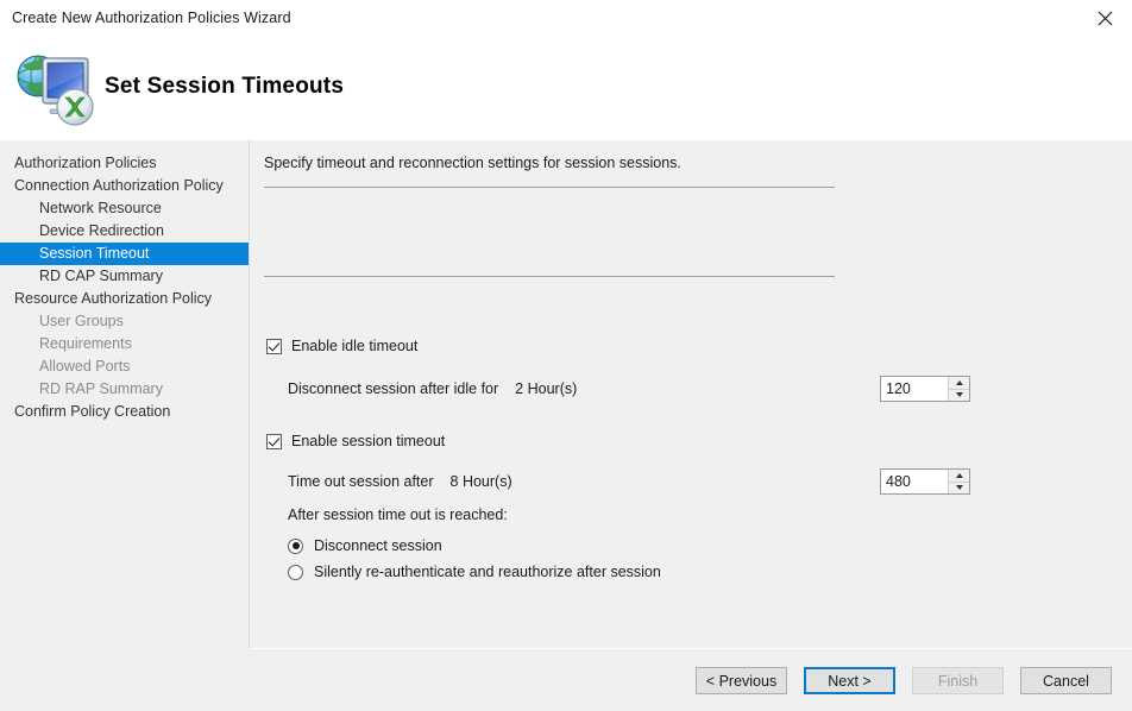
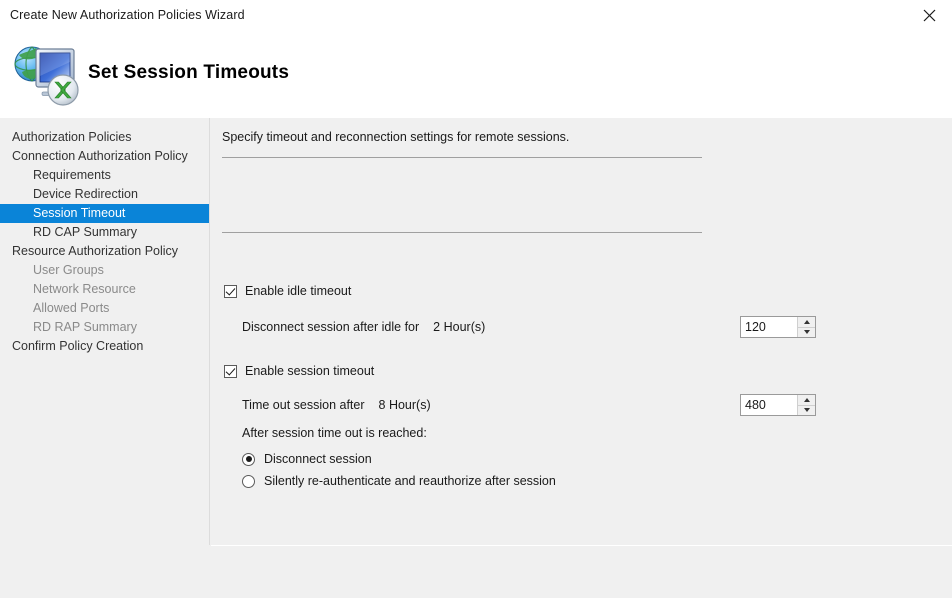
  Create New Authorization Policies Wizard
  Set Session Timeouts
  Authorization Policies
  Connection Authorization Policy
- Network Resource
+ Requirements
  Device Redirection
  Session Timeout
  RD CAP Summary
  Resource Authorization Policy
  User Groups
- Requirements
+ Network Resource
  Allowed Ports
  RD RAP Summary
  Confirm Policy Creation
- Specify timeout and reconnection settings for session sessions.
+ Specify timeout and reconnection settings for remote sessions.
  Enable idle timeout
  Disconnect session after idle for
  2 Hour(s)
  120
  Enable session timeout
  Time out session after
  8 Hour(s)
  480
  After session time out is reached:
  Disconnect session
  Silently re-authenticate and reauthorize after session
- < Previous
- Next >
- Finish
- Cancel
